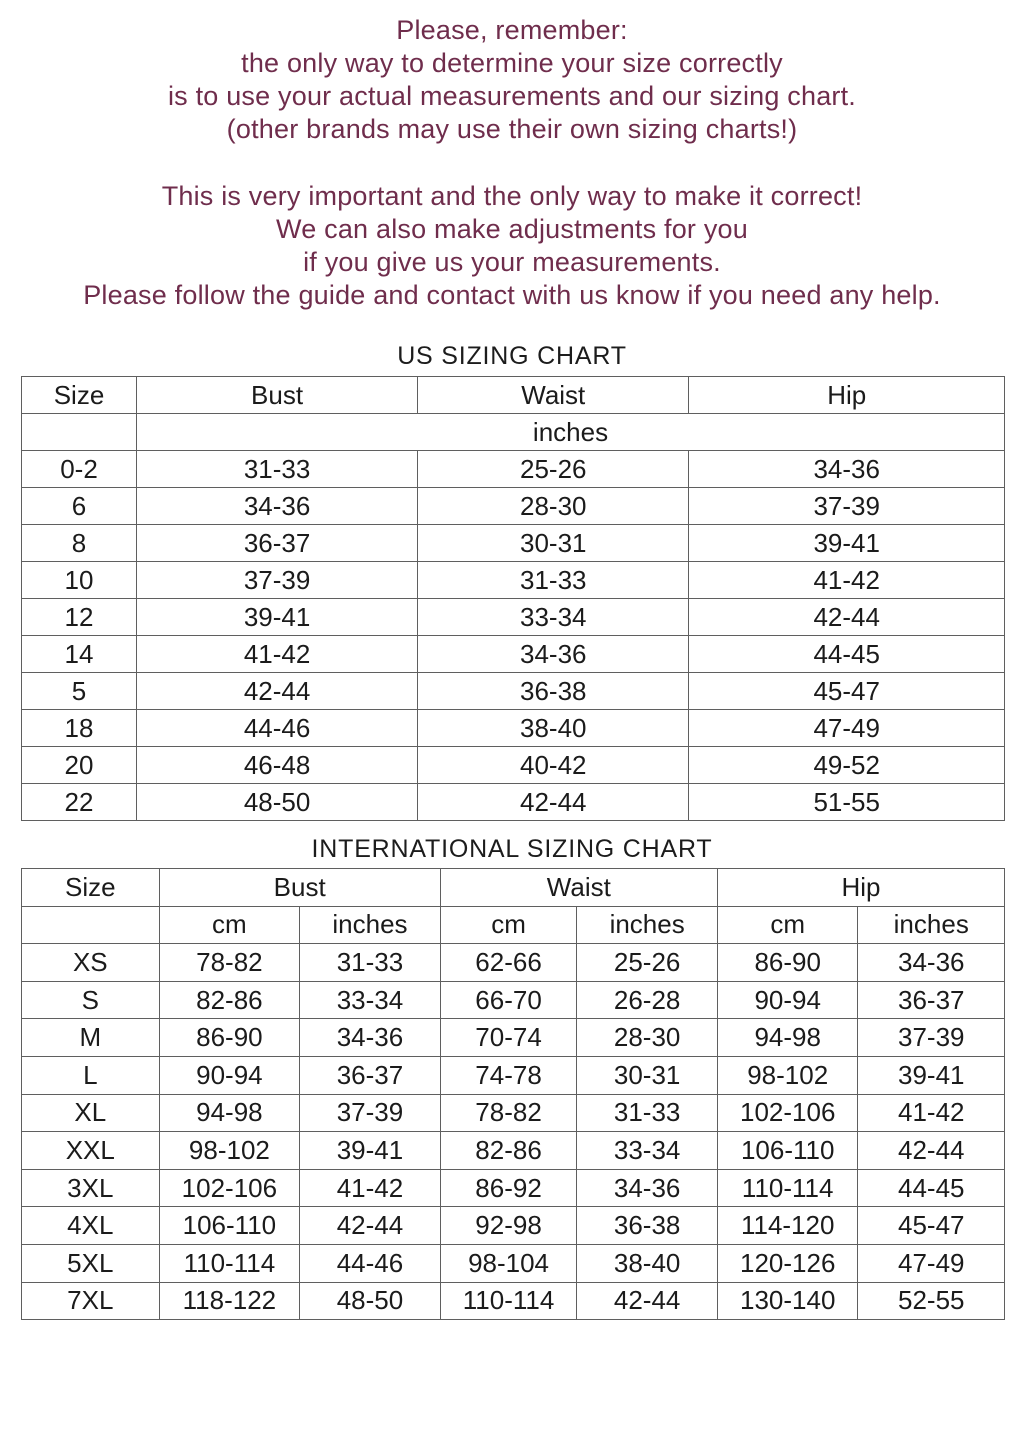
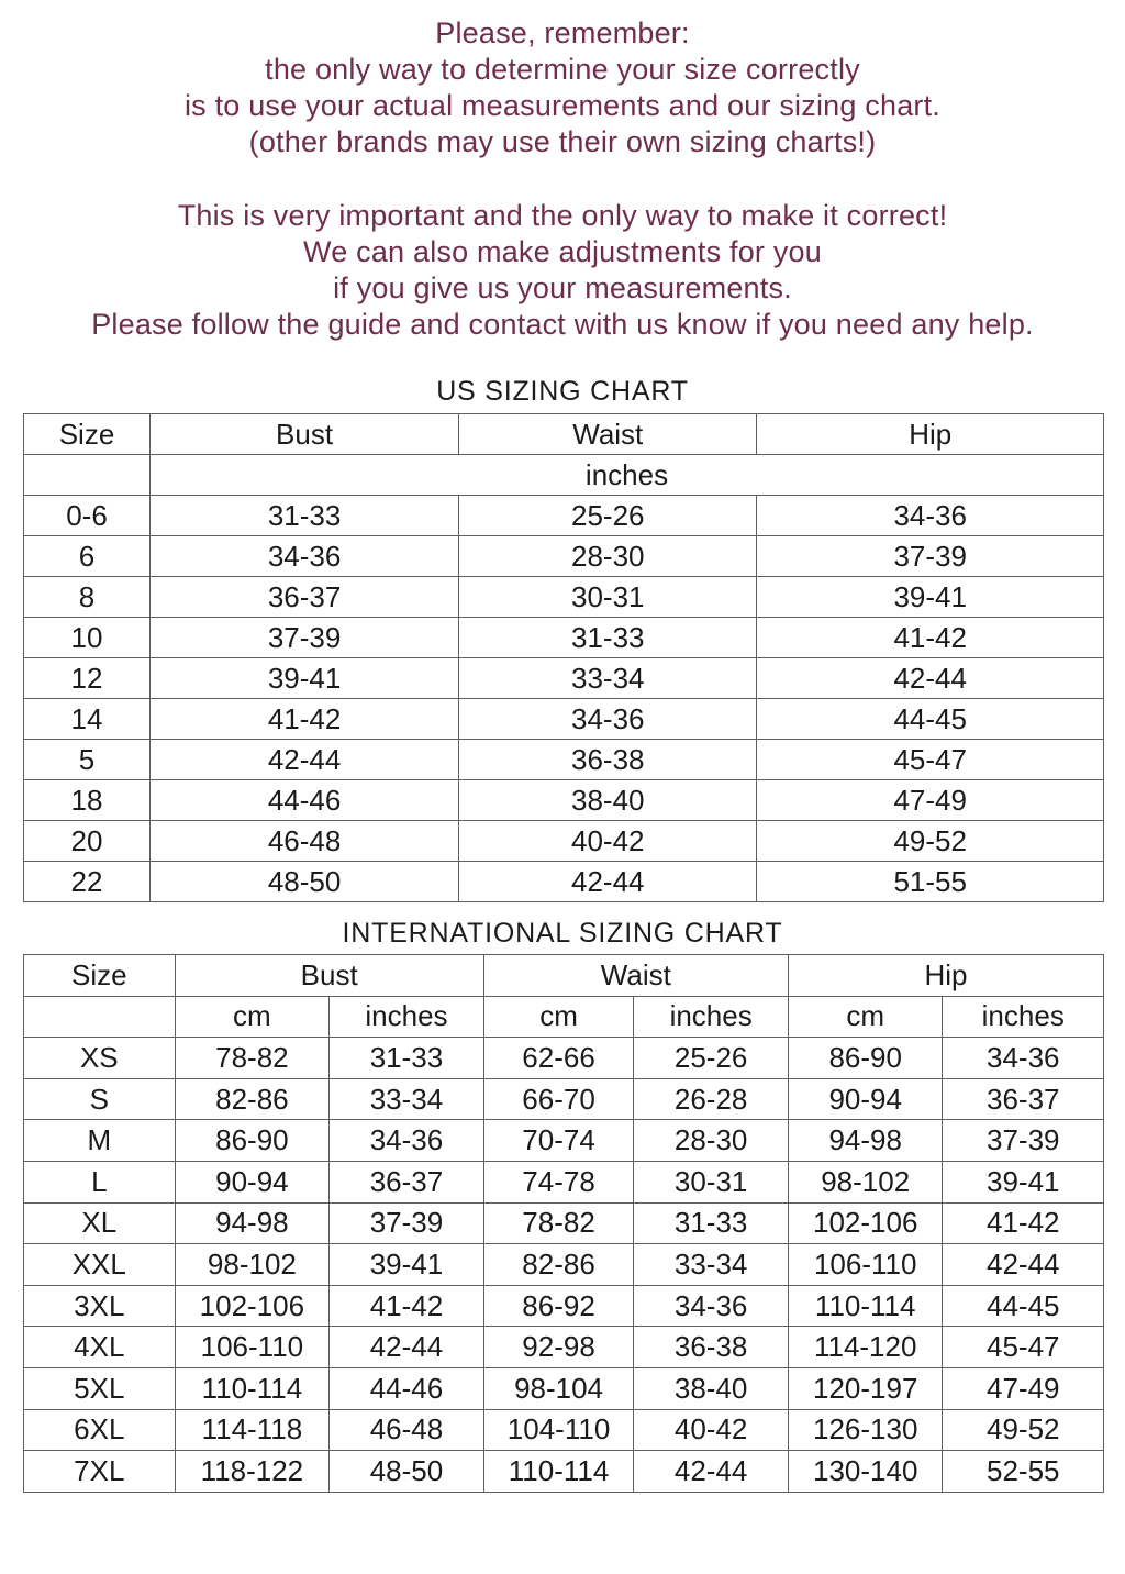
  Please, remember:
  the only way to determine your size correctly
  is to use your actual measurements and our sizing chart.
  (other brands may use their own sizing charts!)
  This is very important and the only way to make it correct!
  We can also make adjustments for you
  if you give us your measurements.
  Please follow the guide and contact with us know if you need any help.
  US SIZING CHART
  Size	Bust	Waist	Hip
  	inches
- 0-2	31-33	25-26	34-36
+ 0-6	31-33	25-26	34-36
  6	34-36	28-30	37-39
  8	36-37	30-31	39-41
  10	37-39	31-33	41-42
  12	39-41	33-34	42-44
  14	41-42	34-36	44-45
  5	42-44	36-38	45-47
  18	44-46	38-40	47-49
  20	46-48	40-42	49-52
  22	48-50	42-44	51-55
  INTERNATIONAL SIZING CHART
  Size	Bust	Waist	Hip
  	cm	inches	cm	inches	cm	inches
  XS	78-82	31-33	62-66	25-26	86-90	34-36
  S	82-86	33-34	66-70	26-28	90-94	36-37
  M	86-90	34-36	70-74	28-30	94-98	37-39
  L	90-94	36-37	74-78	30-31	98-102	39-41
  XL	94-98	37-39	78-82	31-33	102-106	41-42
  XXL	98-102	39-41	82-86	33-34	106-110	42-44
  3XL	102-106	41-42	86-92	34-36	110-114	44-45
  4XL	106-110	42-44	92-98	36-38	114-120	45-47
- 5XL	110-114	44-46	98-104	38-40	120-126	47-49
+ 5XL	110-114	44-46	98-104	38-40	120-197	47-49
+ 6XL	114-118	46-48	104-110	40-42	126-130	49-52
  7XL	118-122	48-50	110-114	42-44	130-140	52-55
